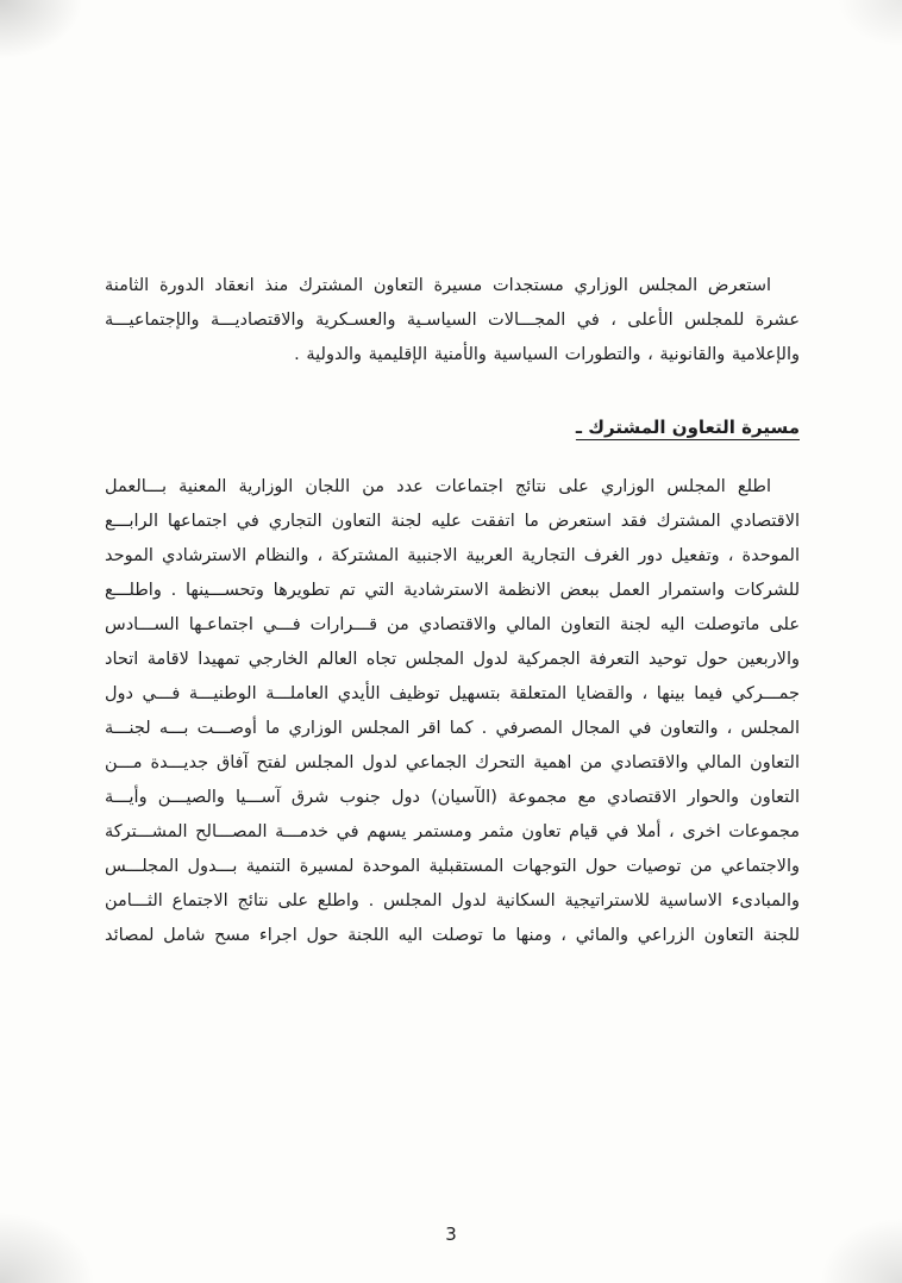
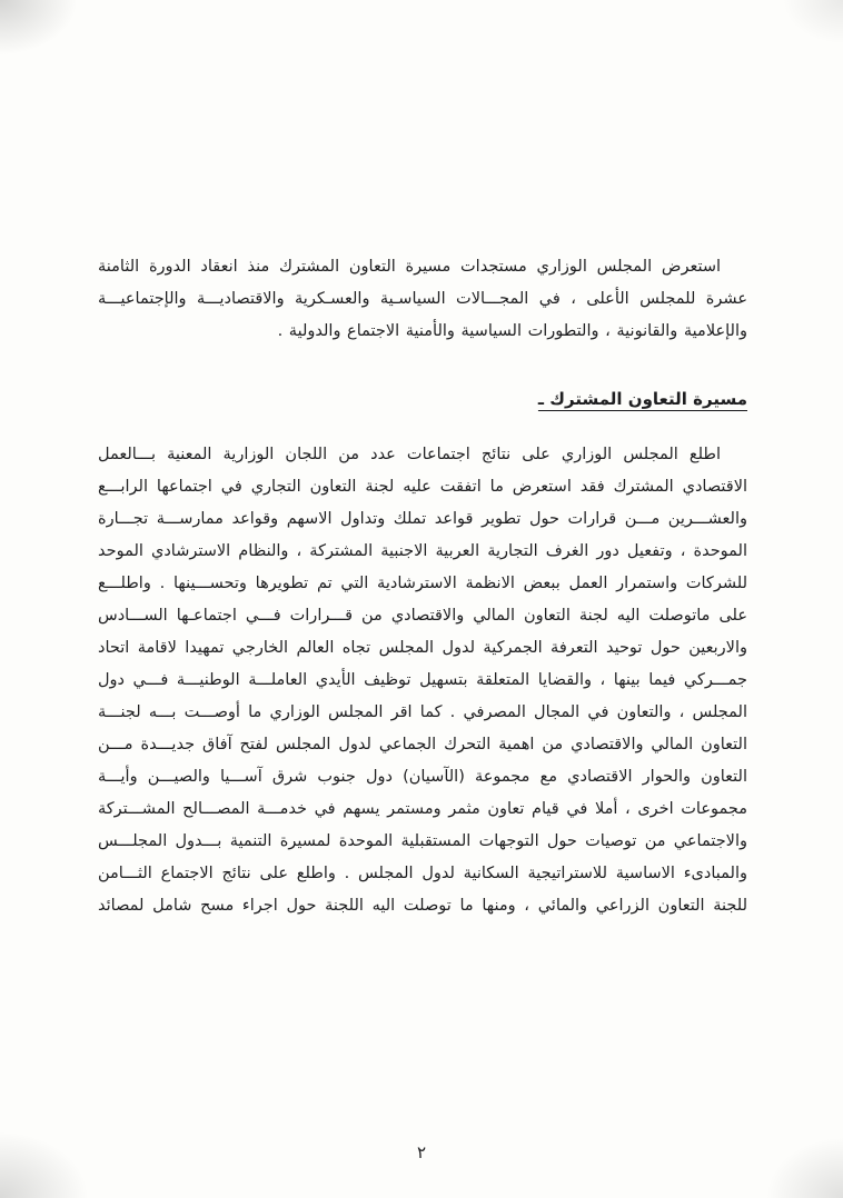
  استعرض المجلس الوزاري مستجدات مسيرة التعاون المشترك منذ انعقاد الدورة الثامنة
  عشرة للمجلس الأعلى ، في المجـــالات السياسـية والعسـكرية والاقتصاديـــة والإجتماعيـــة
- والإعلامية والقانونية ، والتطورات السياسية والأمنية الإقليمية والدولية .
+ والإعلامية والقانونية ، والتطورات السياسية والأمنية الاجتماع والدولية .
  مسيرة التعاون المشترك ـ
  اطلع المجلس الوزاري على نتائج اجتماعات عدد من اللجان الوزارية المعنية بـــالعمل
  الاقتصادي المشترك فقد استعرض ما اتفقت عليه لجنة التعاون التجاري في اجتماعها الرابـــع
+ والعشـــرين مـــن قرارات حول تطوير قواعد تملك وتداول الاسهم وقواعد ممارســـة تجـــارة
  الموحدة ، وتفعيل دور الغرف التجارية العربية الاجنبية المشتركة ، والنظام الاسترشادي الموحد
  للشركات واستمرار العمل ببعض الانظمة الاسترشادية التي تم تطويرها وتحســـينها . واطلـــع
  على ماتوصلت اليه لجنة التعاون المالي والاقتصادي من قـــرارات فـــي اجتماعـها الســـادس
  والاربعين حول توحيد التعرفة الجمركية لدول المجلس تجاه العالم الخارجي تمهيدا لاقامة اتحاد
  جمـــركي فيما بينها ، والقضايا المتعلقة بتسهيل توظيف الأيدي العاملـــة الوطنيـــة فـــي دول
  المجلس ، والتعاون في المجال المصرفي . كما اقر المجلس الوزاري ما أوصـــت بـــه لجنـــة
  التعاون المالي والاقتصادي من اهمية التحرك الجماعي لدول المجلس لفتح آفاق جديـــدة مـــن
  التعاون والحوار الاقتصادي مع مجموعة (الآسيان) دول جنوب شرق آســـيا والصيـــن وأيـــة
  مجموعات اخرى ، أملا في قيام تعاون مثمر ومستمر يسهم في خدمـــة المصـــالح المشـــتركة
  والاجتماعي من توصيات حول التوجهات المستقبلية الموحدة لمسيرة التنمية بـــدول المجلـــس
  والمبادىء الاساسية للاستراتيجية السكانية لدول المجلس . واطلع على نتائج الاجتماع الثـــامن
  للجنة التعاون الزراعي والمائي ، ومنها ما توصلت اليه اللجنة حول اجراء مسح شامل لمصائد
- 3
+ ٢
